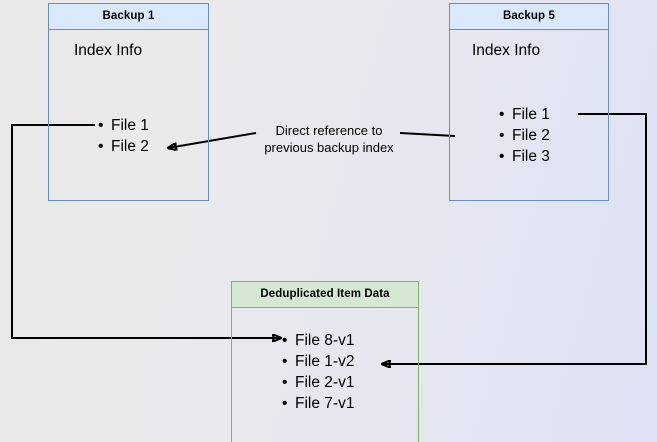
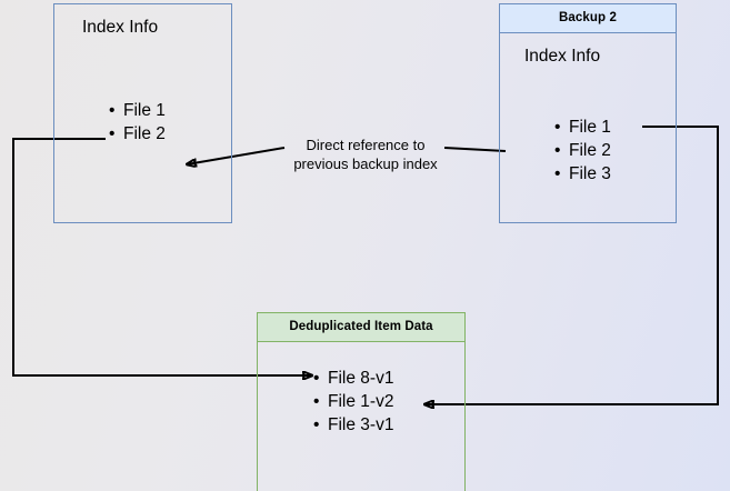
- Backup 1
  Index Info
  File 1
  File 2
- Backup 5
+ Backup 2
  Index Info
  File 1
  File 2
  File 3
  Deduplicated Item Data
  File 8-v1
  File 1-v2
- File 2-v1
- File 7-v1
+ File 3-v1
  Direct reference to
  previous backup index
